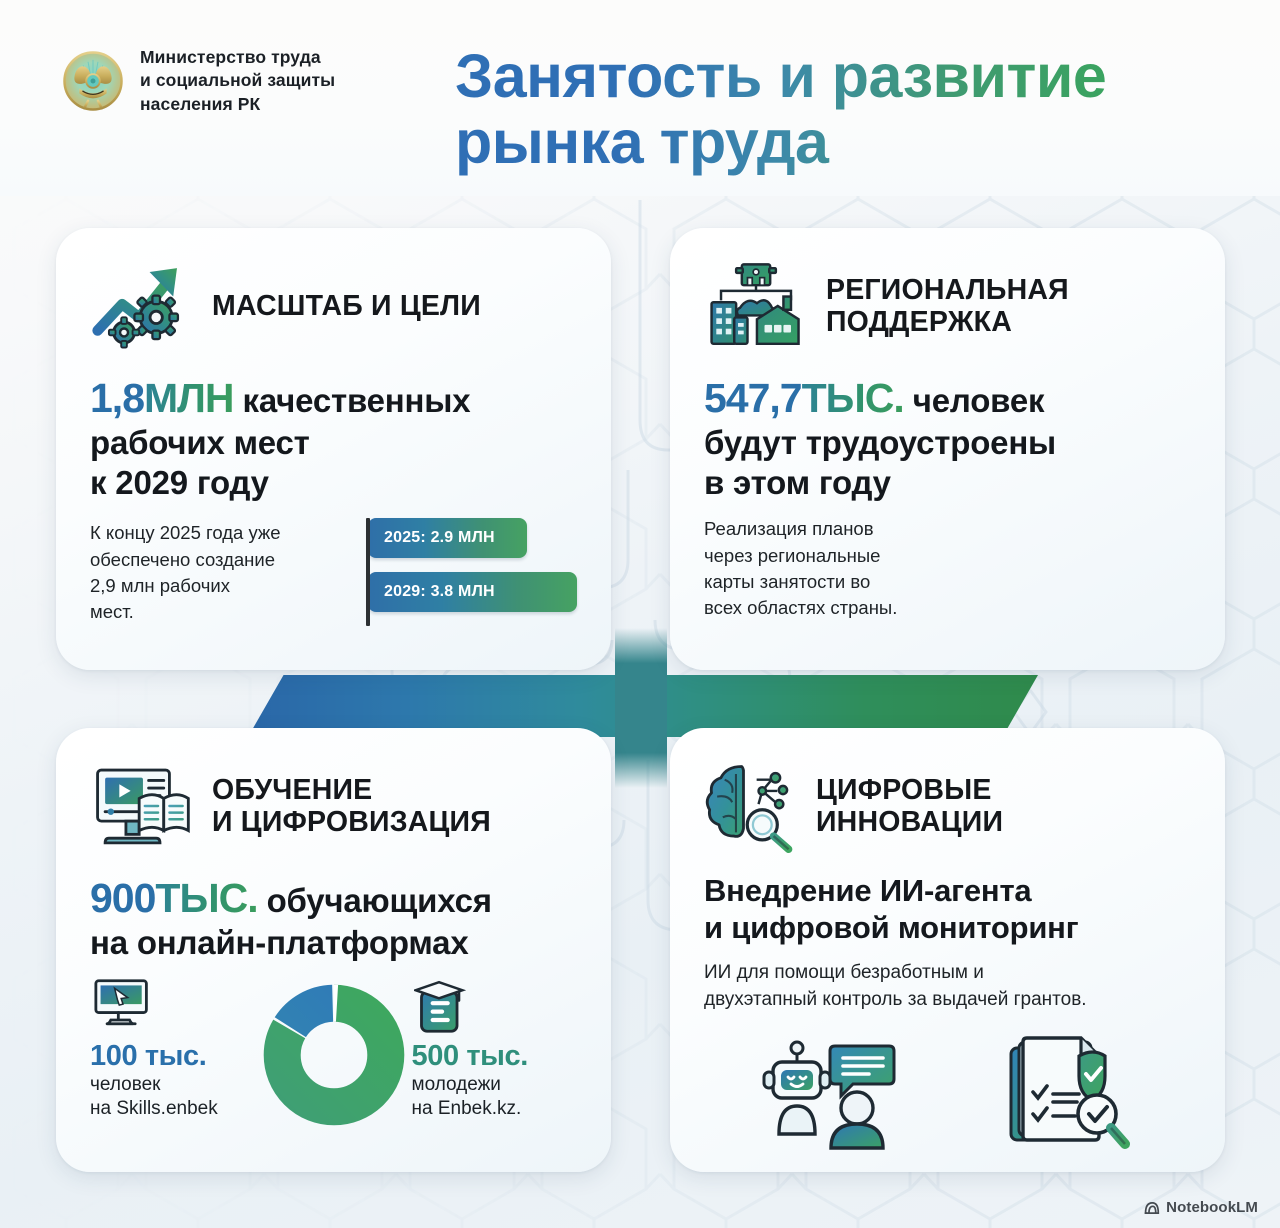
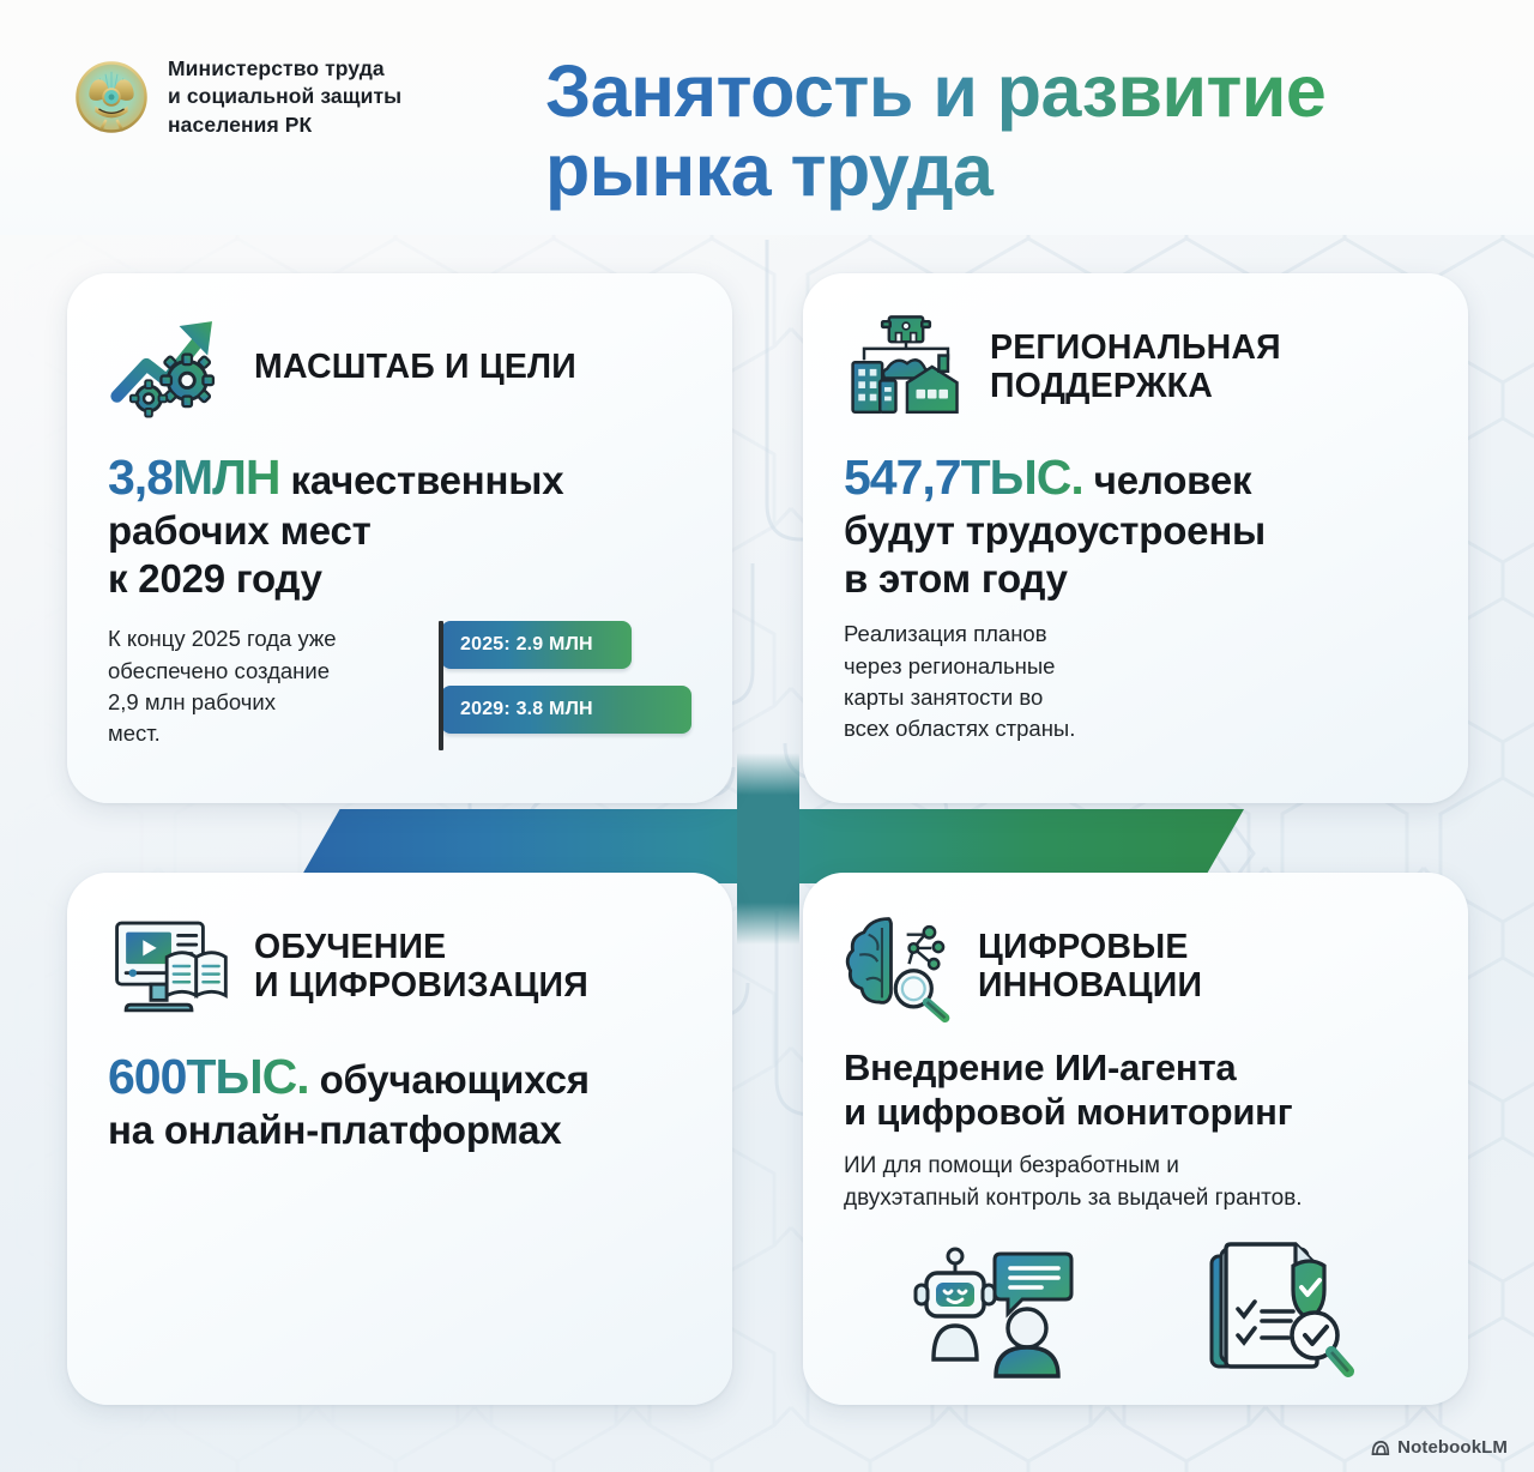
  Министерство труда
  и социальной защиты
  населения РК
  Занятость и развитие
  рынка труда
  МАСШТАБ И ЦЕЛИ
- 1,8МЛН качественных
+ 3,8МЛН качественных
  рабочих мест
  к 2029 году
  К концу 2025 года уже
  обеспечено создание
  2,9 млн рабочих
  мест.
  2025: 2.9 МЛН
  2029: 3.8 МЛН
  РЕГИОНАЛЬНАЯ
  ПОДДЕРЖКА
  547,7ТЫС. человек
  будут трудоустроены
  в этом году
  Реализация планов
  через региональные
  карты занятости во
  всех областях страны.
  ОБУЧЕНИЕ
  И ЦИФРОВИЗАЦИЯ
- 900ТЫС. обучающихся
+ 600ТЫС. обучающихся
  на онлайн-платформах
- 100 тыс.
- человек
- на Skills.enbek
- 500 тыс.
- молодежи
- на Enbek.kz.
  ЦИФРОВЫЕ
  ИННОВАЦИИ
  Внедрение ИИ-агента
  и цифровой мониторинг
  ИИ для помощи безработным и
  двухэтапный контроль за выдачей грантов.
  NotebookLM
